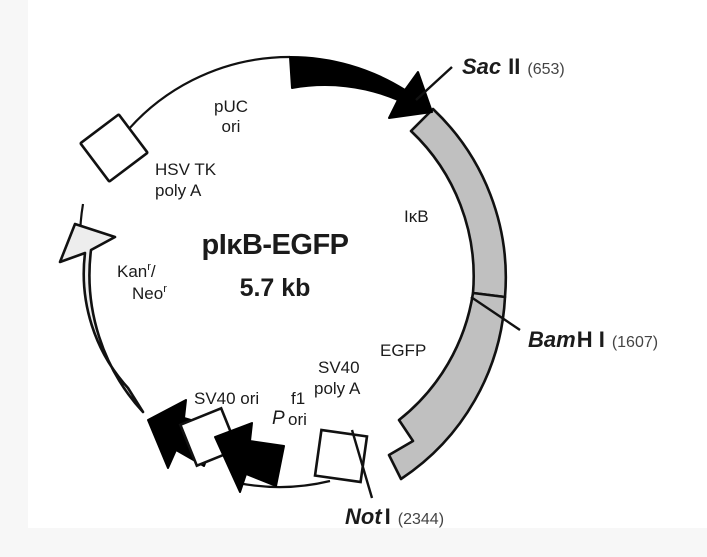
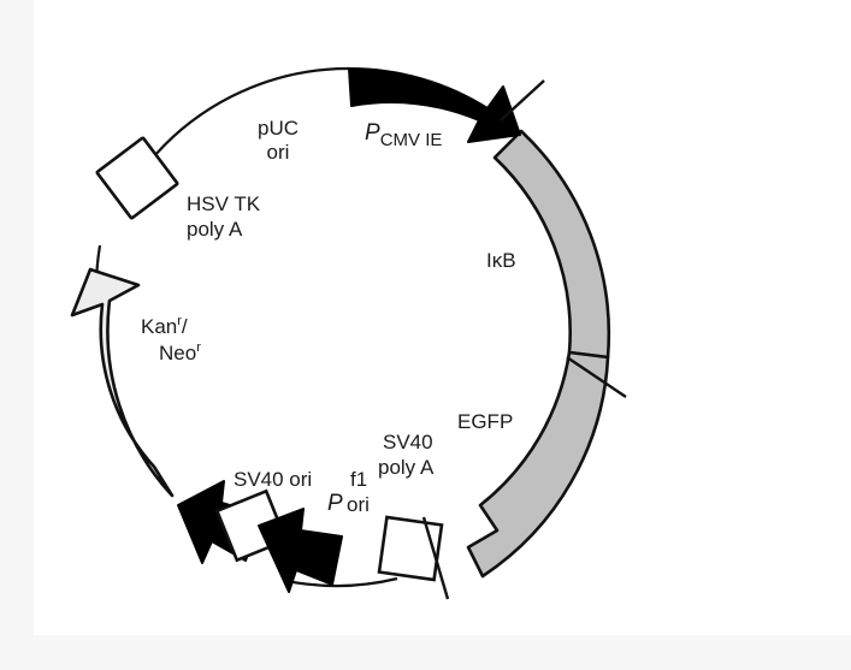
- Sac II (653)
- BamH I (1607)
- NotI (2344)
- pIκB-EGFP
- 5.7 kb
  pUC
  ori
+ PCMV IE
  HSV TK
  poly A
  Kanr/
  Neor
  IκB
  EGFP
  SV40 ori
  P
  f1
  ori
  SV40
  poly A
